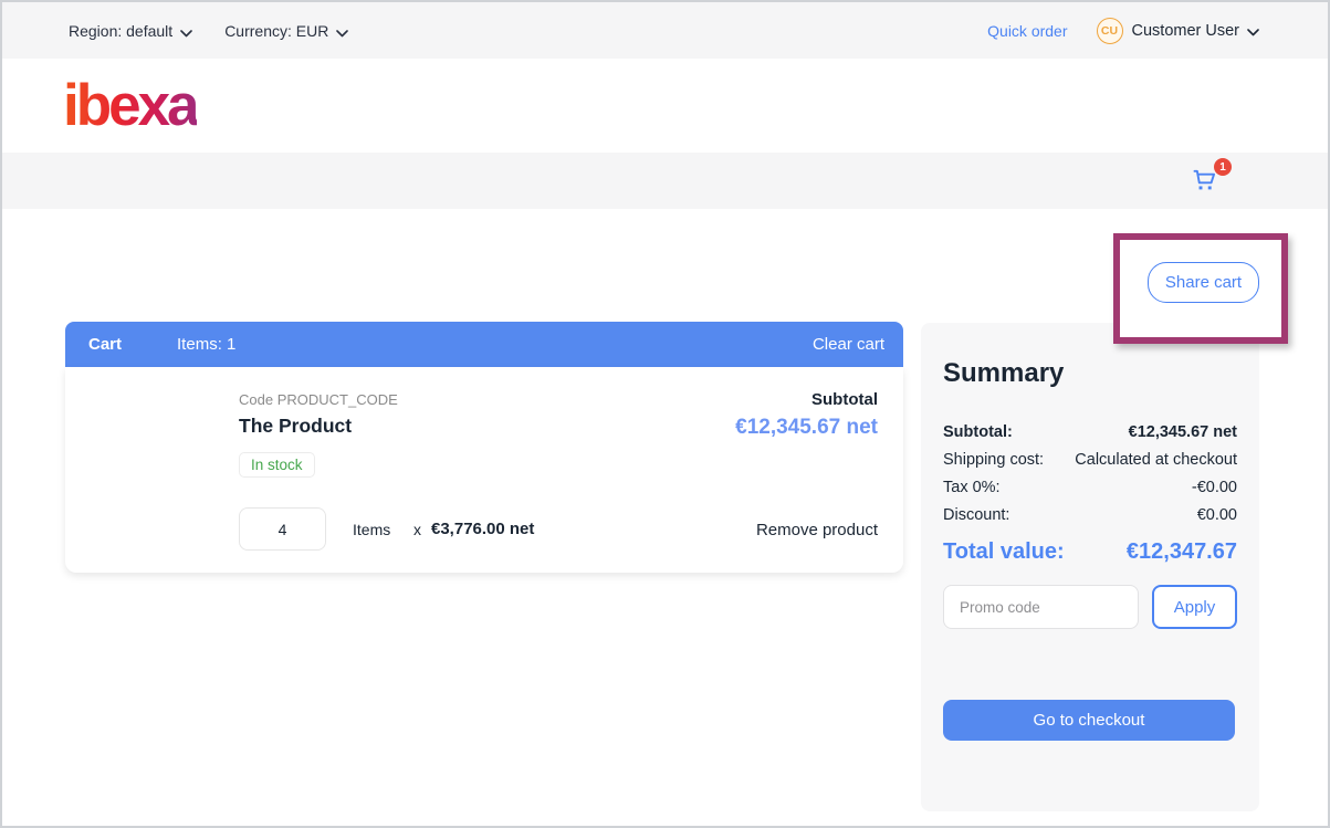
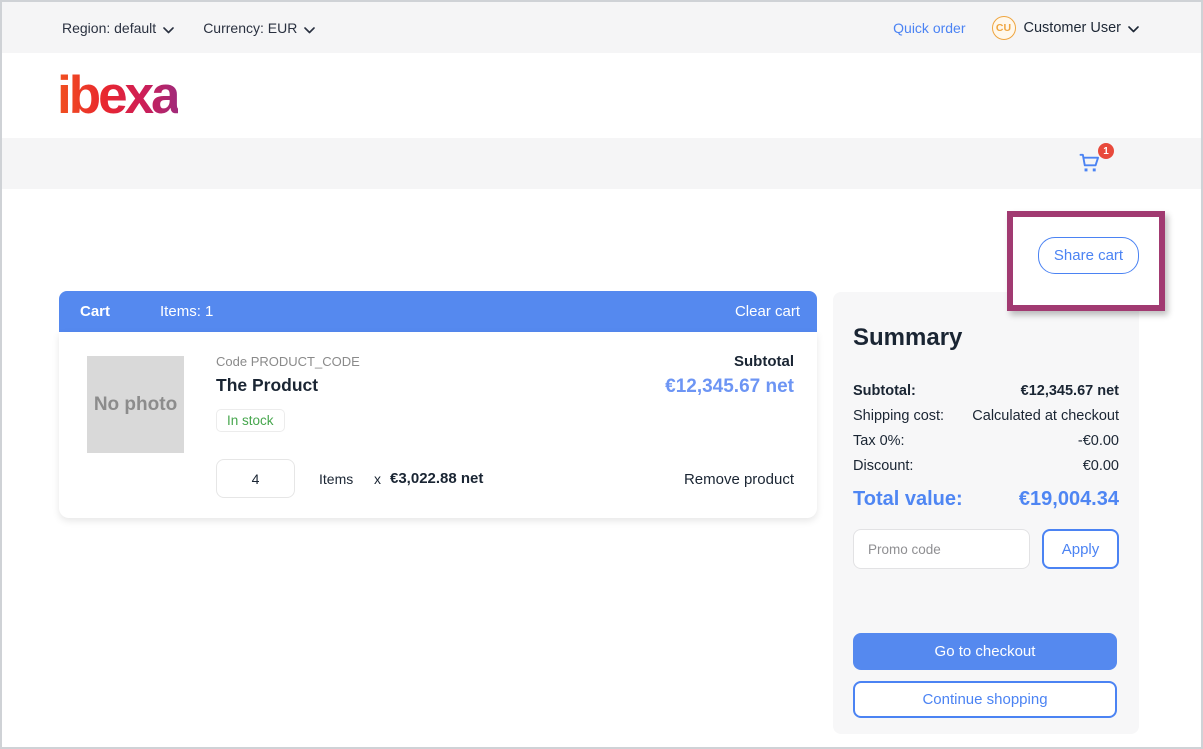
  Region: default
  Currency: EUR
  Quick order
  CU
  Customer User
  ibexa
  1
  Share cart
  Cart
  Items: 1
  Clear cart
+ No photo
  Code PRODUCT_CODE
  The Product
  In stock
  Subtotal
  €12,345.67 net
  4
  Items
  x
- €3,776.00 net
+ €3,022.88 net
  Remove product
  Summary
  Subtotal:
  €12,345.67 net
  Shipping cost:
  Calculated at checkout
  Tax 0%:
  -€0.00
  Discount:
  €0.00
  Total value:
- €12,347.67
+ €19,004.34
  Promo code
  Apply
  Go to checkout
+ Continue shopping
